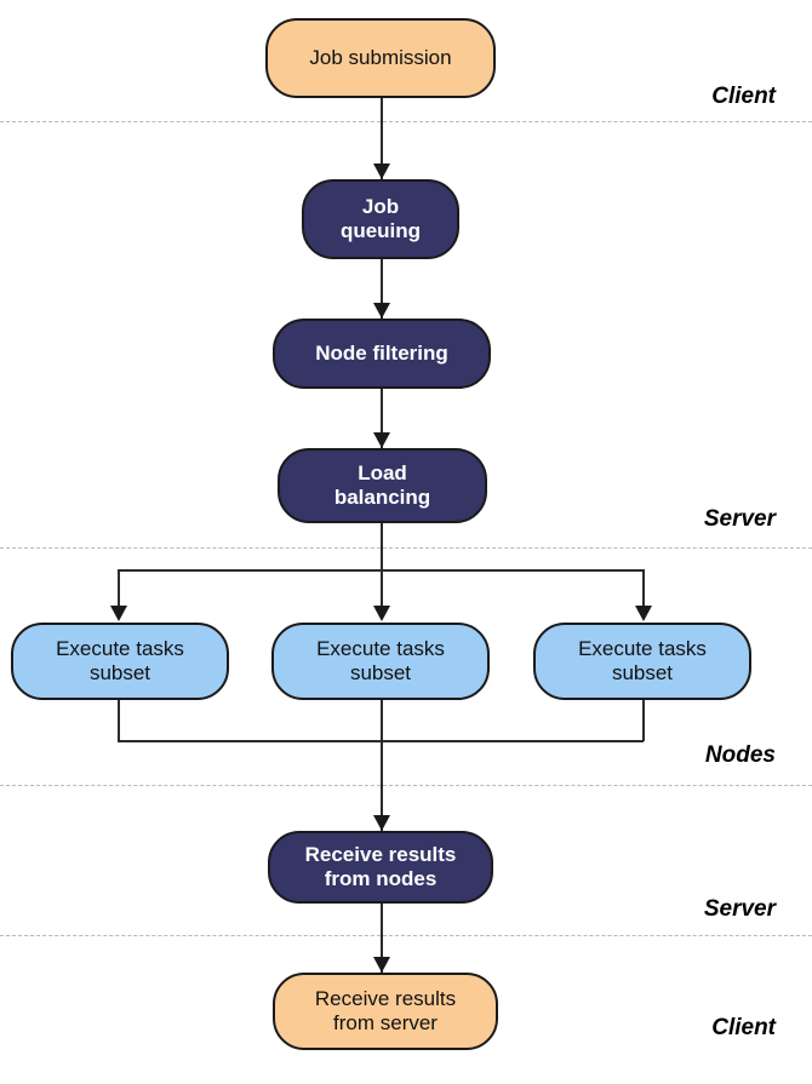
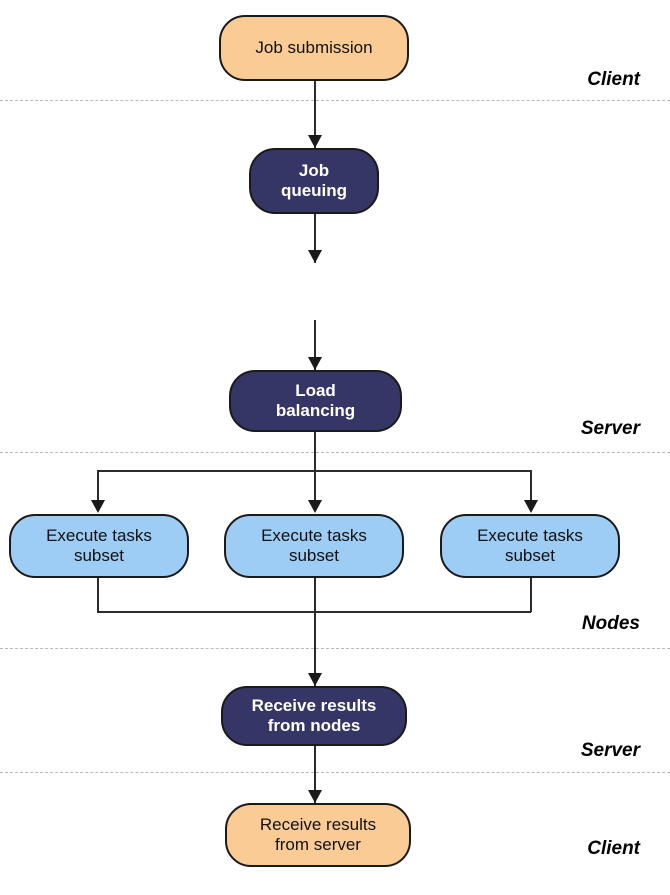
  Client
  Server
  Nodes
  Server
  Client
  Job submission
  Job
  queuing
- Node filtering
  Load
  balancing
  Execute tasks
  subset
  Execute tasks
  subset
  Execute tasks
  subset
  Receive results
  from nodes
  Receive results
  from server
